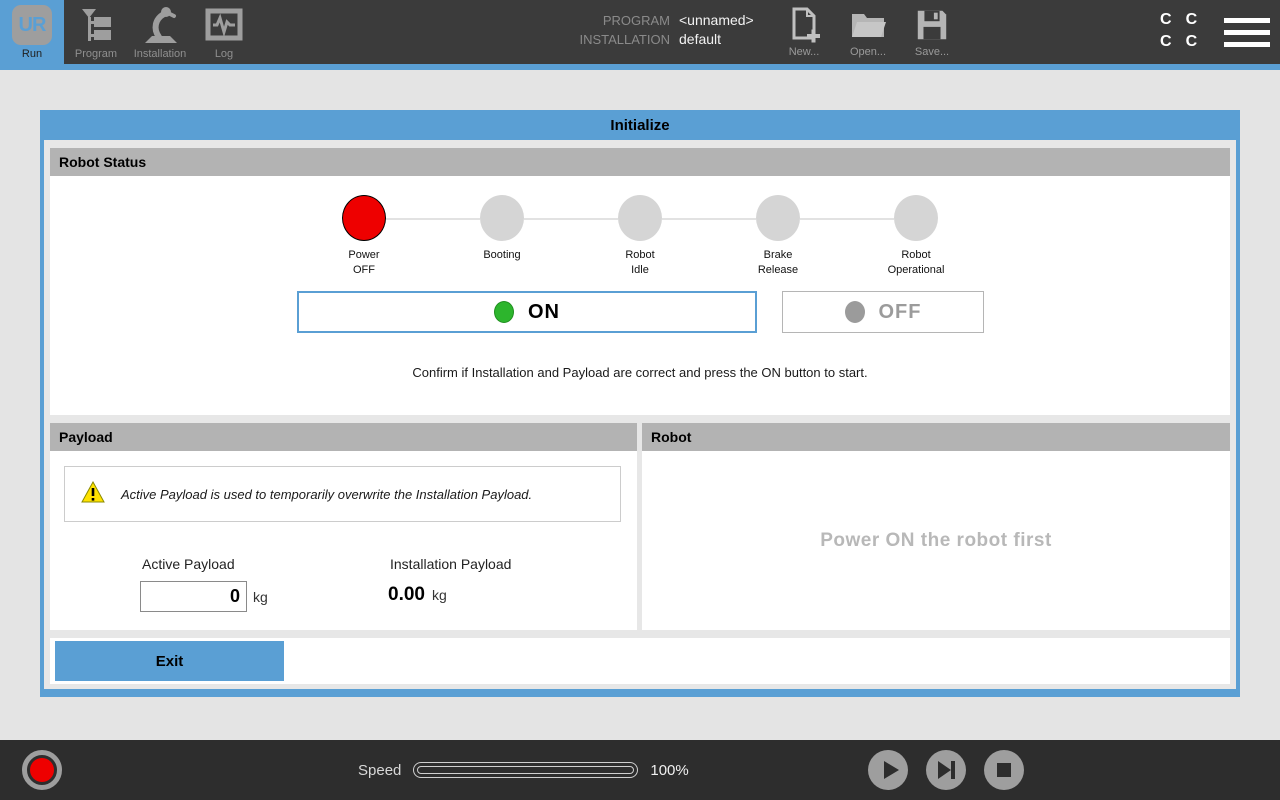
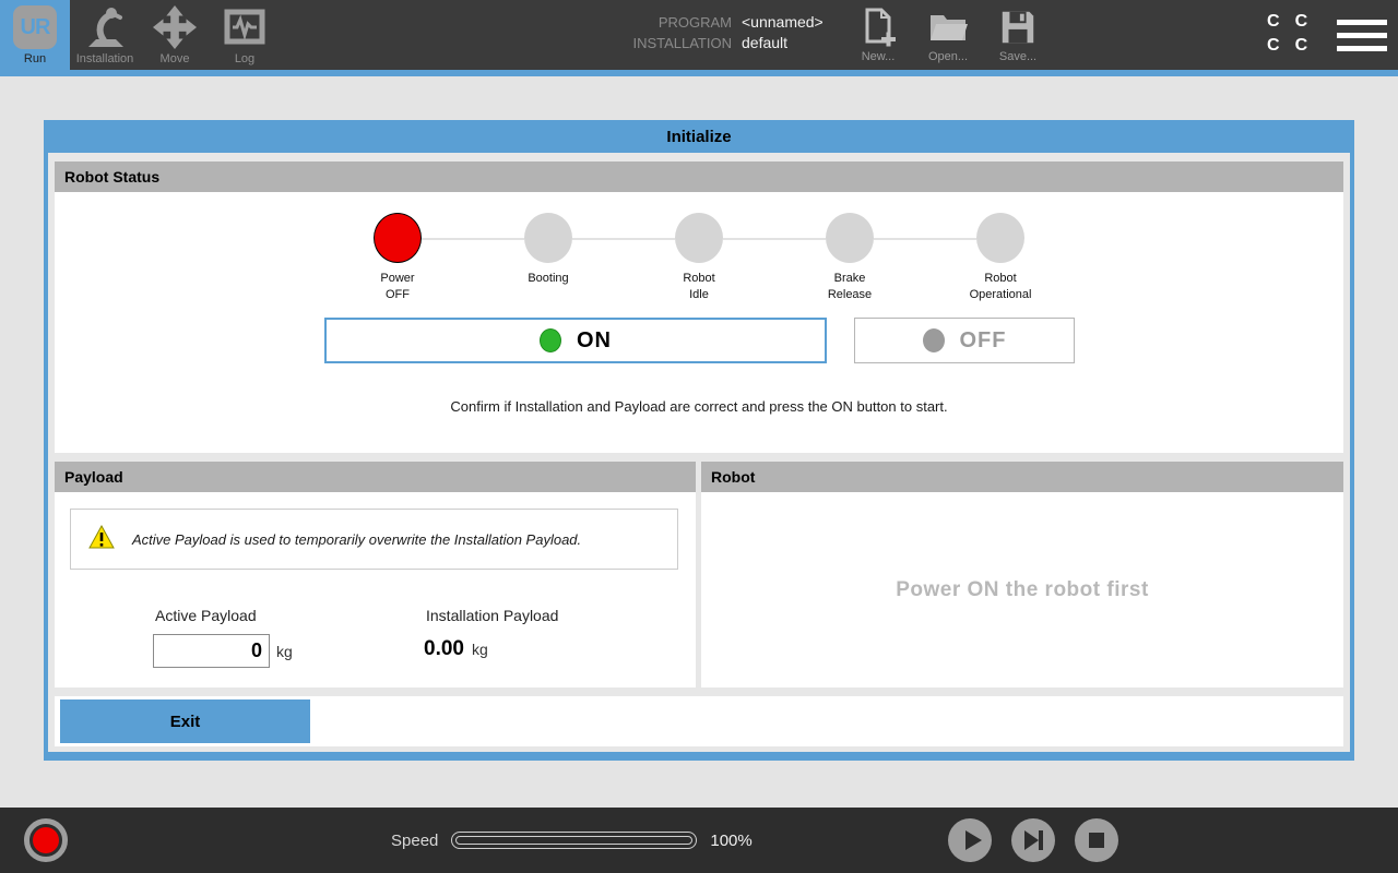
  UR
  Run
- Program
  Installation
+ Move
  Log
  PROGRAM
  <unnamed>
  INSTALLATION
  default
  New...
  Open...
  Save...
  C
  C
  C
  C
  Initialize
  Robot Status
  Power
  OFF
  Booting
  Robot
  Idle
  Brake
  Release
  Robot
  Operational
  ON
  OFF
  Confirm if Installation and Payload are correct and press the ON button to start.
  Payload
  Active Payload is used to temporarily overwrite the Installation Payload.
  Active Payload
  0
  kg
  Installation Payload
  0.00
  kg
  Robot
  Power ON the robot first
  Exit
  Speed
  100%
